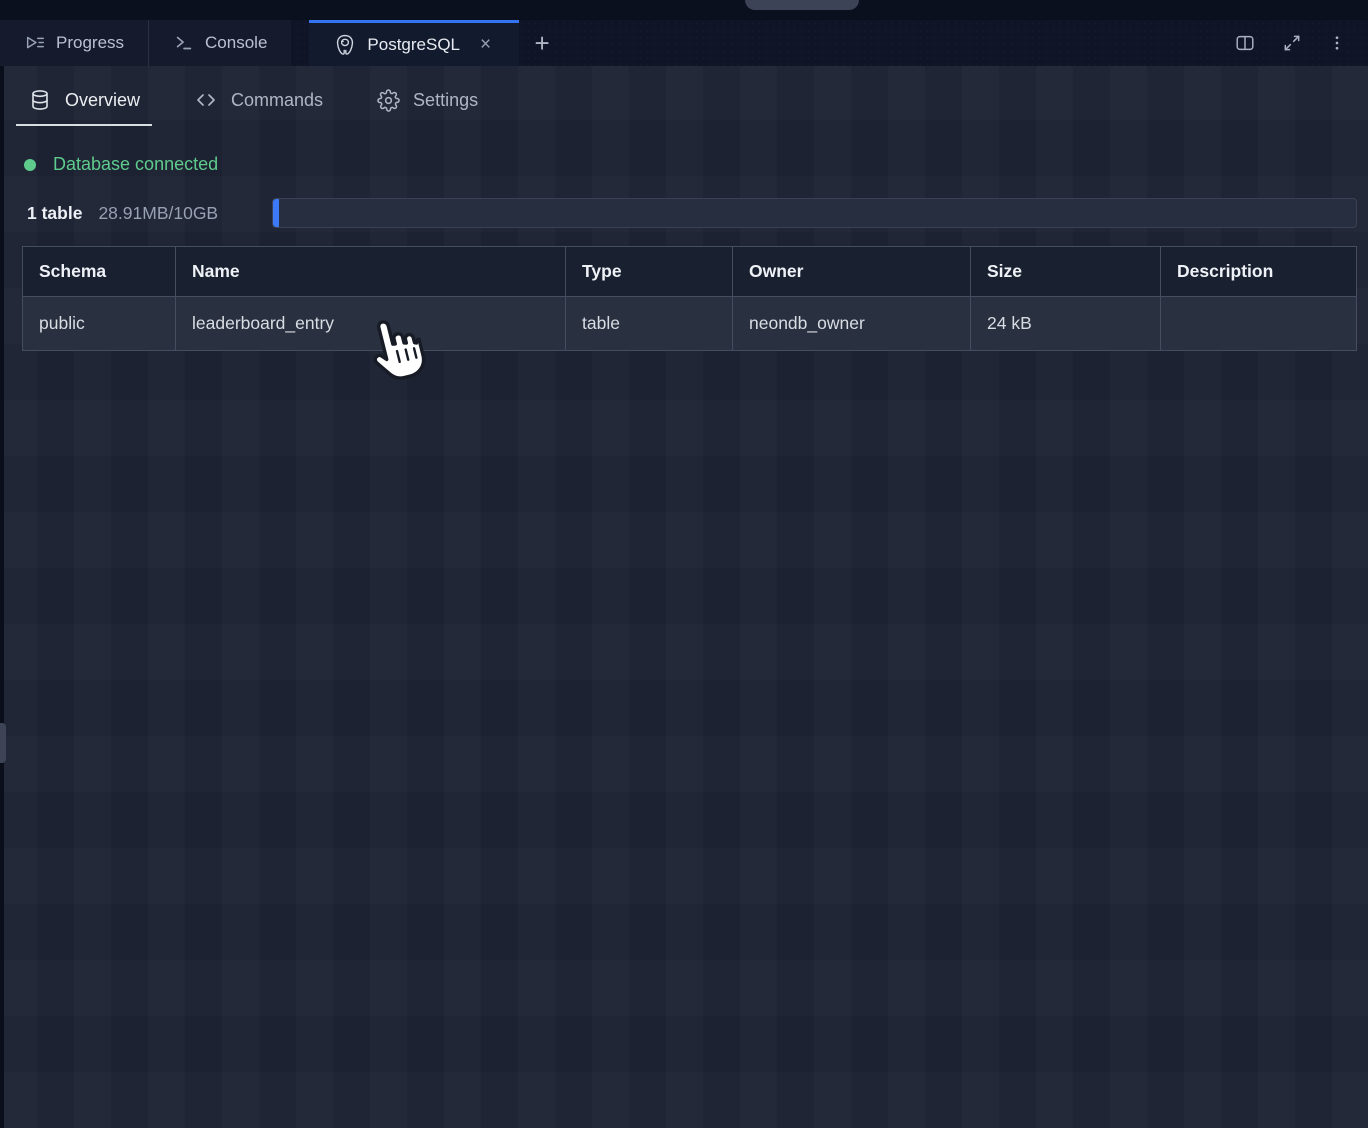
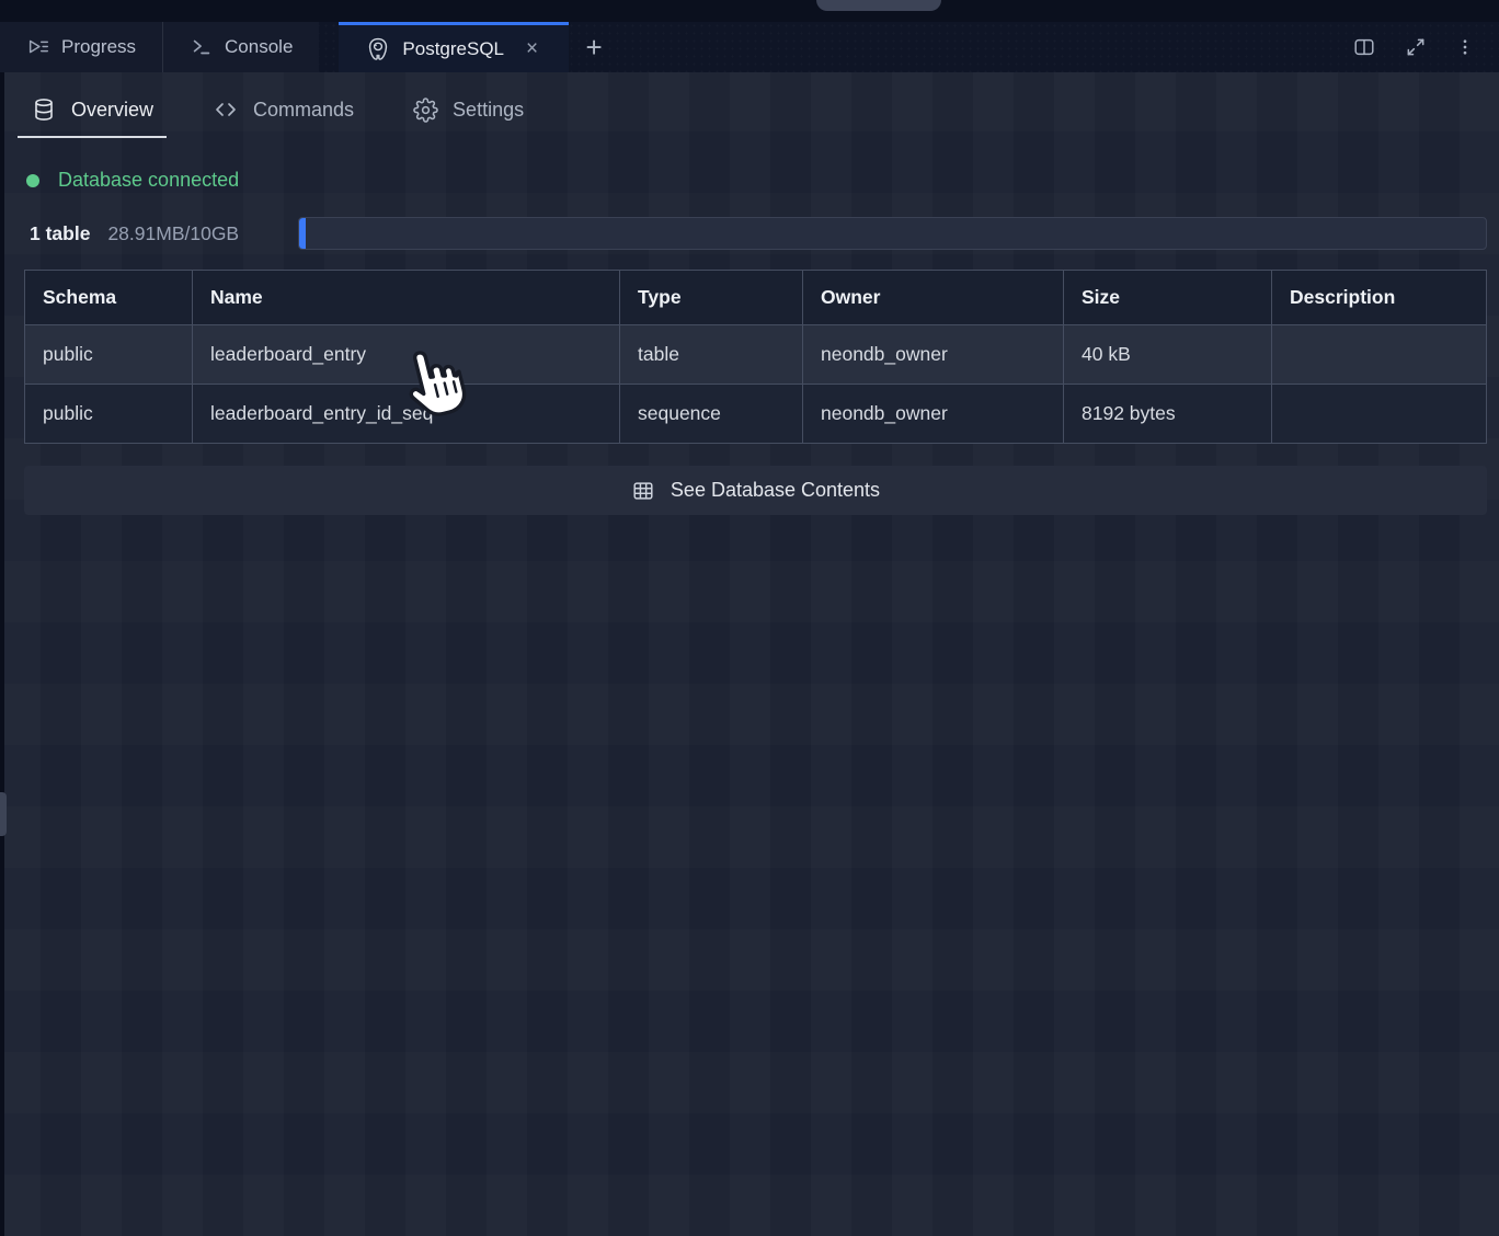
  Progress
  Console
  PostgreSQL
  ×
  +
  Overview
  Commands
  Settings
  Database connected
  1 table
  28.91MB/10GB
  Schema	Name	Type	Owner	Size	Description
- public	leaderboard_entry	table	neondb_owner	24 kB
+ public	leaderboard_entry	table	neondb_owner	40 kB
+ public	leaderboard_entry_id_seq	sequence	neondb_owner	8192 bytes
+ See Database Contents
